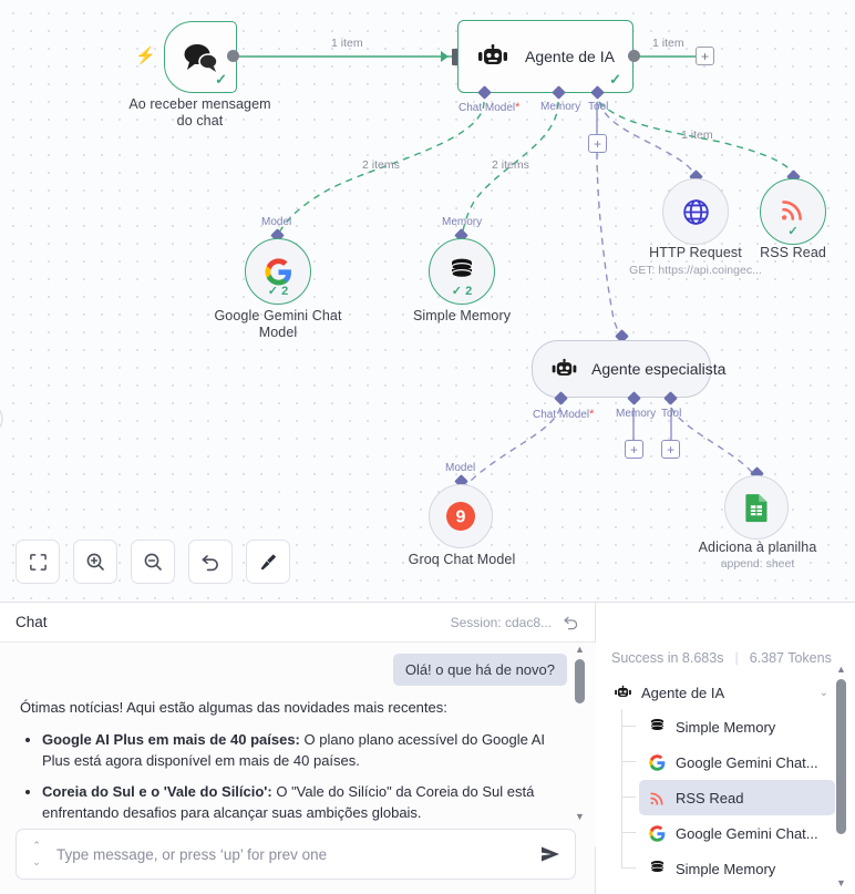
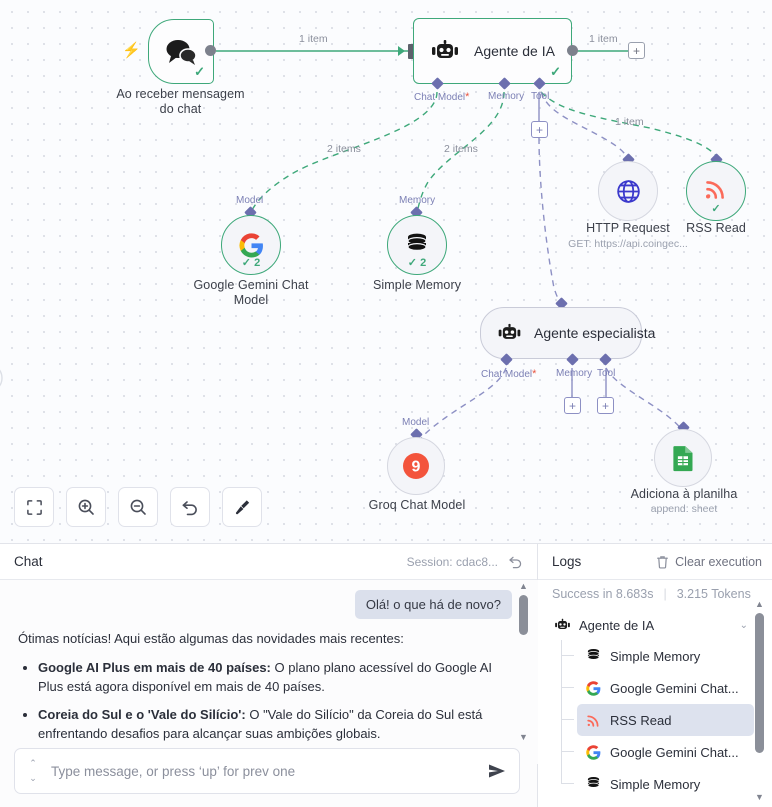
  ⚡
  ✓
  Ao receber mensagem
  do chat
  1 item
  Agente de IA
  ✓
  1 item
  +
  Chat Model*
  Memory
  Tool
  +
  2 items
  2 items
  1 item
  Model
  ✓ 2
  Google Gemini Chat
  Model
  Memory
  ✓ 2
  Simple Memory
  HTTP Request
  GET: https://api.coingec...
  ✓
  RSS Read
  Agente especialista
  Chat Model*
  Memory
  Tool
  +
  +
  Model
  9
  Groq Chat Model
  Adiciona à planilha
  append: sheet
  Chat
  Session: cdac8...
  Olá! o que há de novo?
  Ótimas notícias! Aqui estão algumas das novidades mais recentes:
  Google AI Plus em mais de 40 países: O plano plano acessível do Google AI Plus está agora disponível em mais de 40 países.
  Coreia do Sul e o 'Vale do Silício': O "Vale do Silício" da Coreia do Sul está enfrentando desafios para alcançar suas ambições globais.
  ▲
  ▼
  ⌃
  ⌄
  Type message, or press ‘up’ for prev one
+ Logs
+ Clear execution
  Success in 8.683s
  |
- 6.387 Tokens
+ 3.215 Tokens
  Agente de IA
  ⌄
  Simple Memory
  Google Gemini Chat...
  RSS Read
  Google Gemini Chat...
  Simple Memory
  ▲
  ▼
